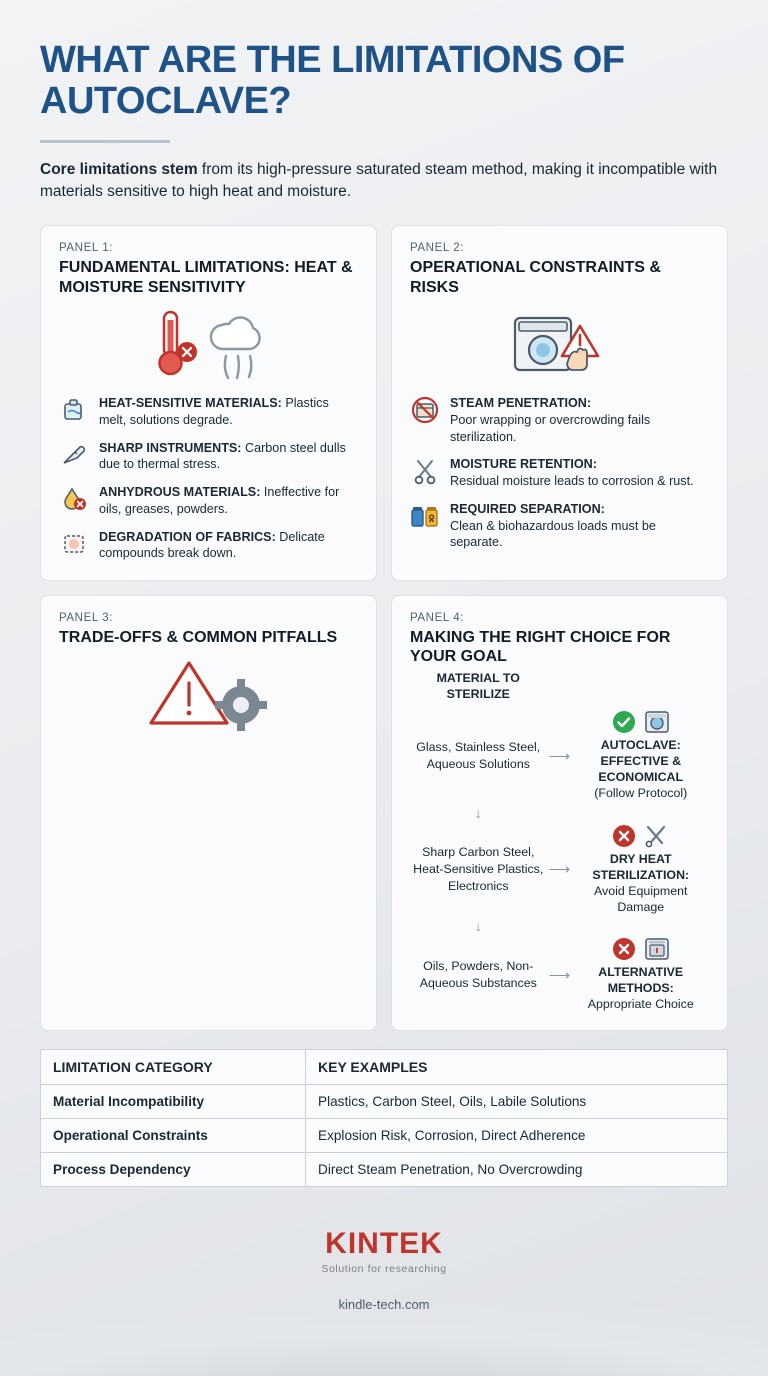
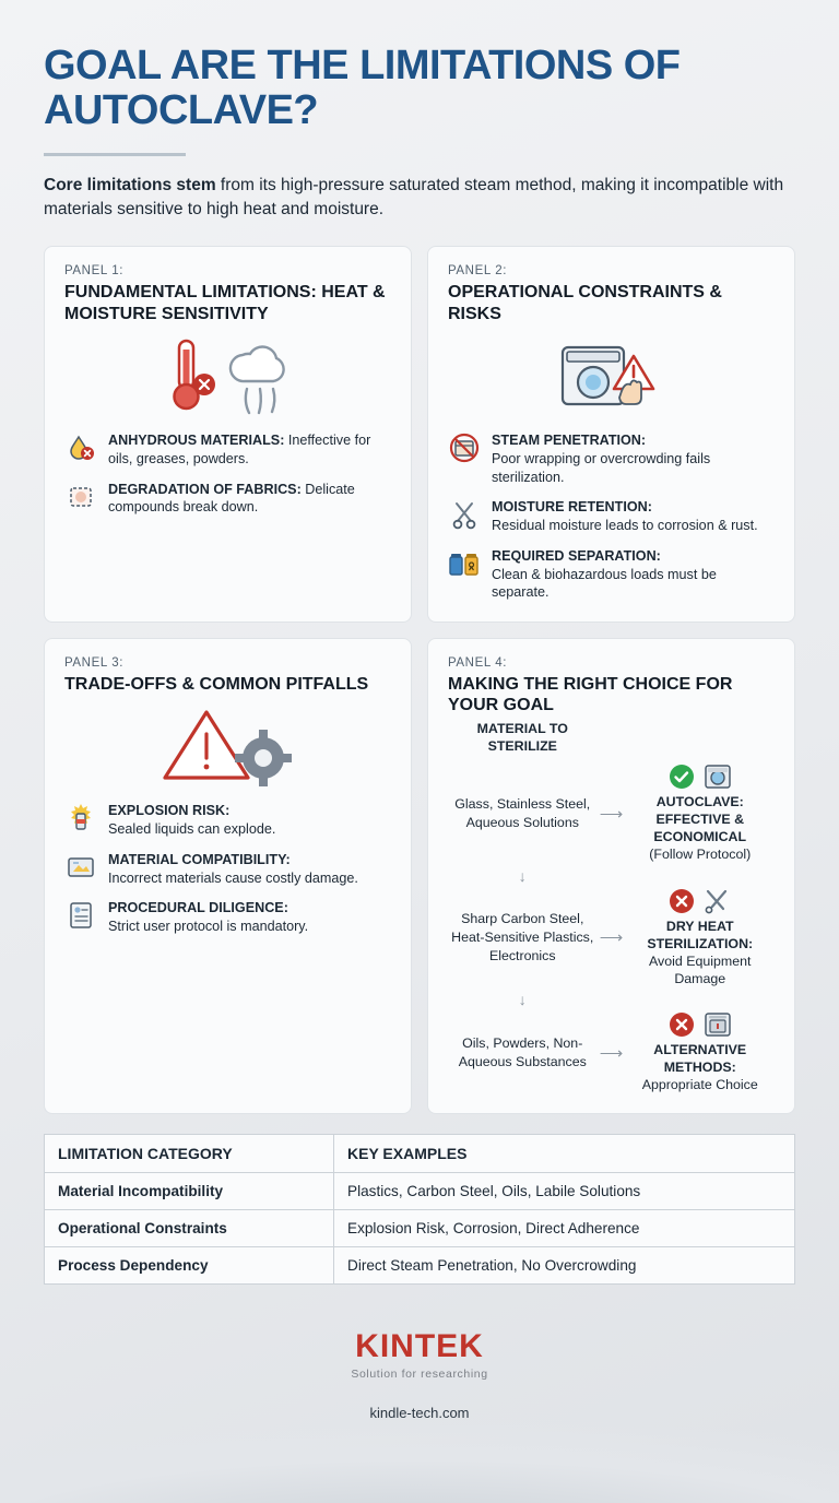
- WHAT ARE THE LIMITATIONS OF AUTOCLAVE?
+ GOAL ARE THE LIMITATIONS OF AUTOCLAVE?
  Core limitations stem from its high-pressure saturated steam method, making it incompatible with materials sensitive to high heat and moisture.
  PANEL 1:
  FUNDAMENTAL LIMITATIONS: HEAT & MOISTURE SENSITIVITY
- HEAT-SENSITIVE MATERIALS: Plastics melt, solutions degrade.
- SHARP INSTRUMENTS: Carbon steel dulls due to thermal stress.
  ANHYDROUS MATERIALS: Ineffective for oils, greases, powders.
  DEGRADATION OF FABRICS: Delicate compounds break down.
  PANEL 2:
  OPERATIONAL CONSTRAINTS & RISKS
  STEAM PENETRATION:
  Poor wrapping or overcrowding fails sterilization.
  MOISTURE RETENTION:
  Residual moisture leads to corrosion & rust.
  REQUIRED SEPARATION:
  Clean & biohazardous loads must be separate.
  PANEL 3:
  TRADE-OFFS & COMMON PITFALLS
+ EXPLOSION RISK:
+ Sealed liquids can explode.
+ MATERIAL COMPATIBILITY:
+ Incorrect materials cause costly damage.
+ PROCEDURAL DILIGENCE:
+ Strict user protocol is mandatory.
  PANEL 4:
  MAKING THE RIGHT CHOICE FOR YOUR GOAL
  MATERIAL TO STERILIZE
  Glass, Stainless Steel, Aqueous Solutions
  ⟶
  AUTOCLAVE: EFFECTIVE & ECONOMICAL
  (Follow Protocol)
  ↓
  Sharp Carbon Steel, Heat-Sensitive Plastics, Electronics
  ⟶
  DRY HEAT STERILIZATION:
  Avoid Equipment Damage
  ↓
  Oils, Powders, Non-Aqueous Substances
  ⟶
  ALTERNATIVE METHODS:
  Appropriate Choice
  LIMITATION CATEGORY	KEY EXAMPLES
  Material Incompatibility	Plastics, Carbon Steel, Oils, Labile Solutions
  Operational Constraints	Explosion Risk, Corrosion, Direct Adherence
  Process Dependency	Direct Steam Penetration, No Overcrowding
